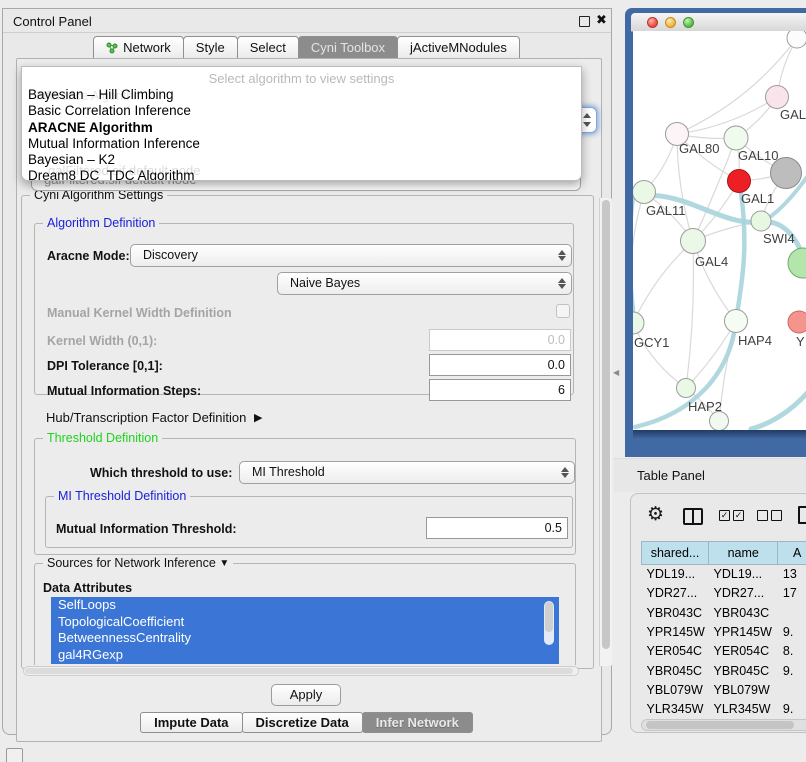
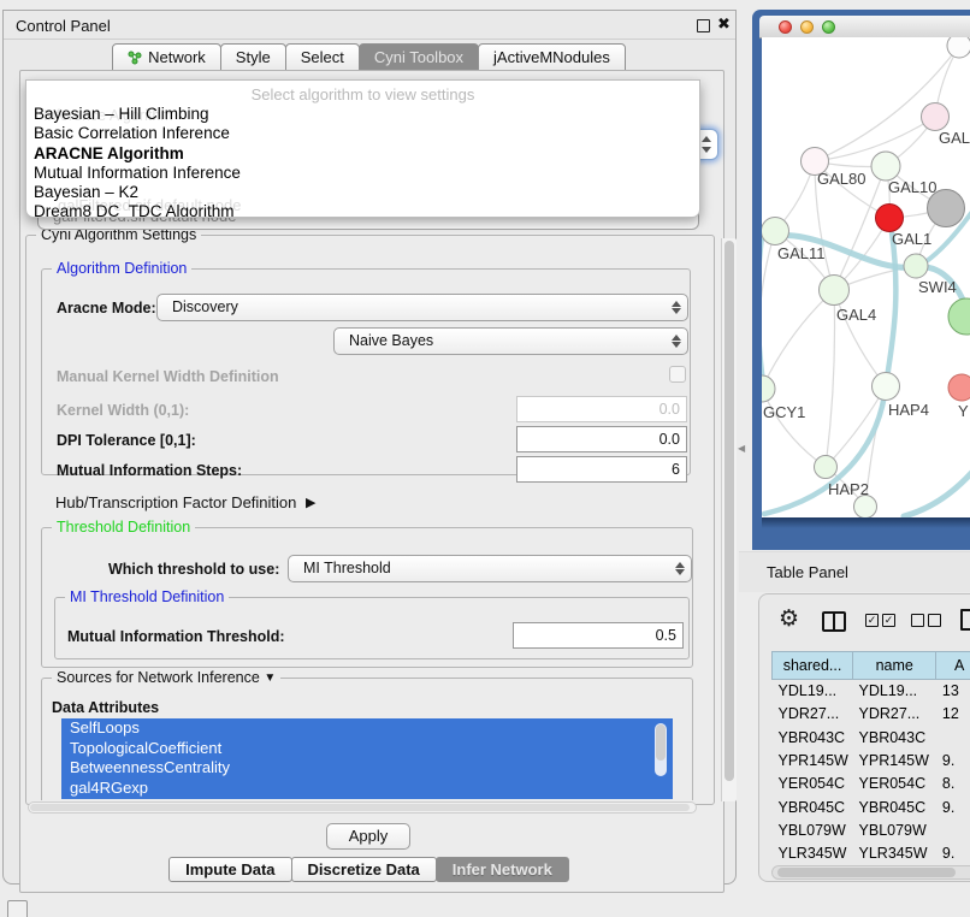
  Control Panel
  ✖
  Network
  Style
  Select
  Cyni Toolbox
  jActiveMNodules
  Inference Algorithm
  galFiltered.sif default node
  Select algorithm to view settings
  Bayesian – Hill Climbing
  Basic Correlation Inference
  ARACNE Algorithm
  Mutual Information Inference
  Bayesian – K2
  Dream8 DC_TDC Algorithm
  Cyni Algorithm Settings
  Algorithm Definition
  Aracne Mode:
  Discovery
  Naive Bayes
  Manual Kernel Width Definition
  Kernel Width (0,1):
  0.0
  DPI Tolerance [0,1]:
  0.0
  Mutual Information Steps:
  6
  Hub/Transcription Factor Definition ▶
  Threshold Definition
  Which threshold to use:
  MI Threshold
  MI Threshold Definition
  Mutual Information Threshold:
  0.5
  Sources for Network Inference ▼
  Data Attributes
  SelfLoops
  TopologicalCoefficient
  BetweennessCentrality
  gal4RGexp
  Apply
  Impute Data
  Discretize Data
  Infer Network
  ◀
  GAL
  GAL80
  GAL10
  GAL1
  GAL11
  SWI4
  GAL4
  GCY1
  HAP4
  Y
  HAP2
  Table Panel
  ⚙
  ✓
  ✓
  shared...	name	A
  YDL19...	YDL19...	13
- YDR27...	YDR27...	17
+ YDR27...	YDR27...	12
  YBR043C	YBR043C
  YPR145W	YPR145W	9.
  YER054C	YER054C	8.
  YBR045C	YBR045C	9.
  YBL079W	YBL079W
  YLR345W	YLR345W	9.
